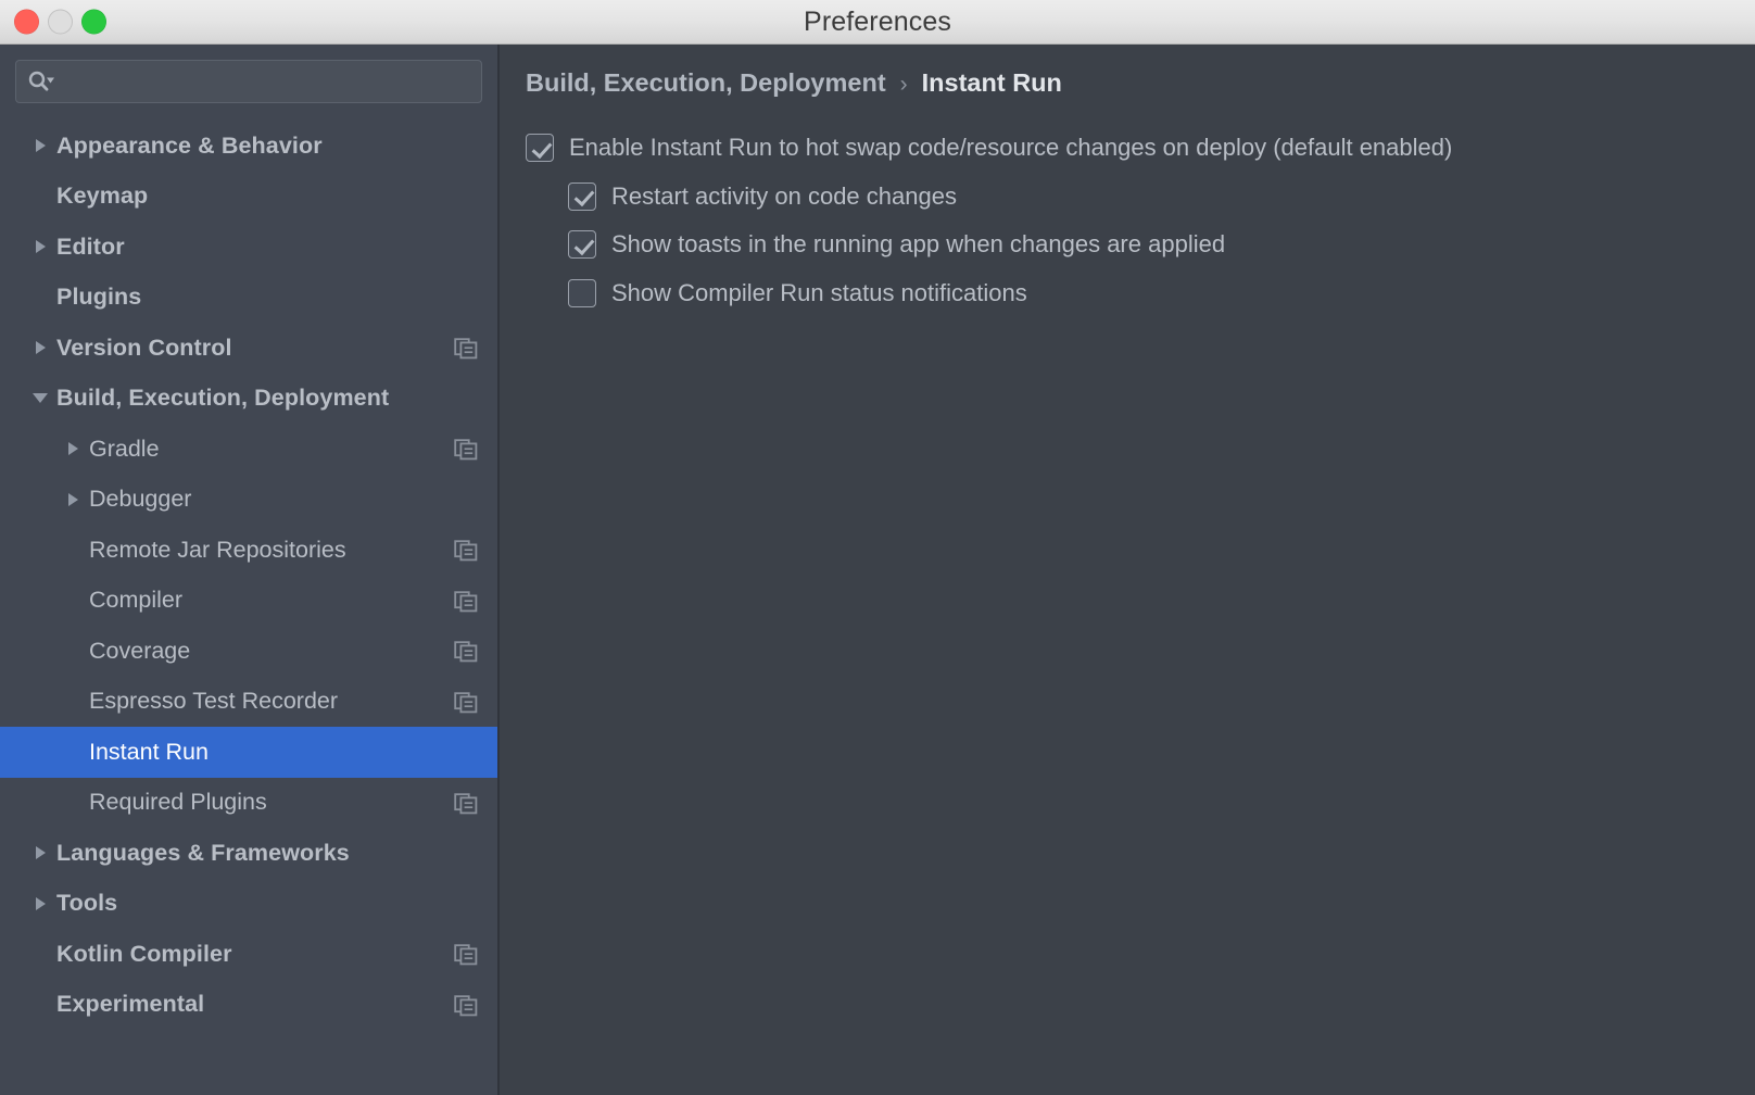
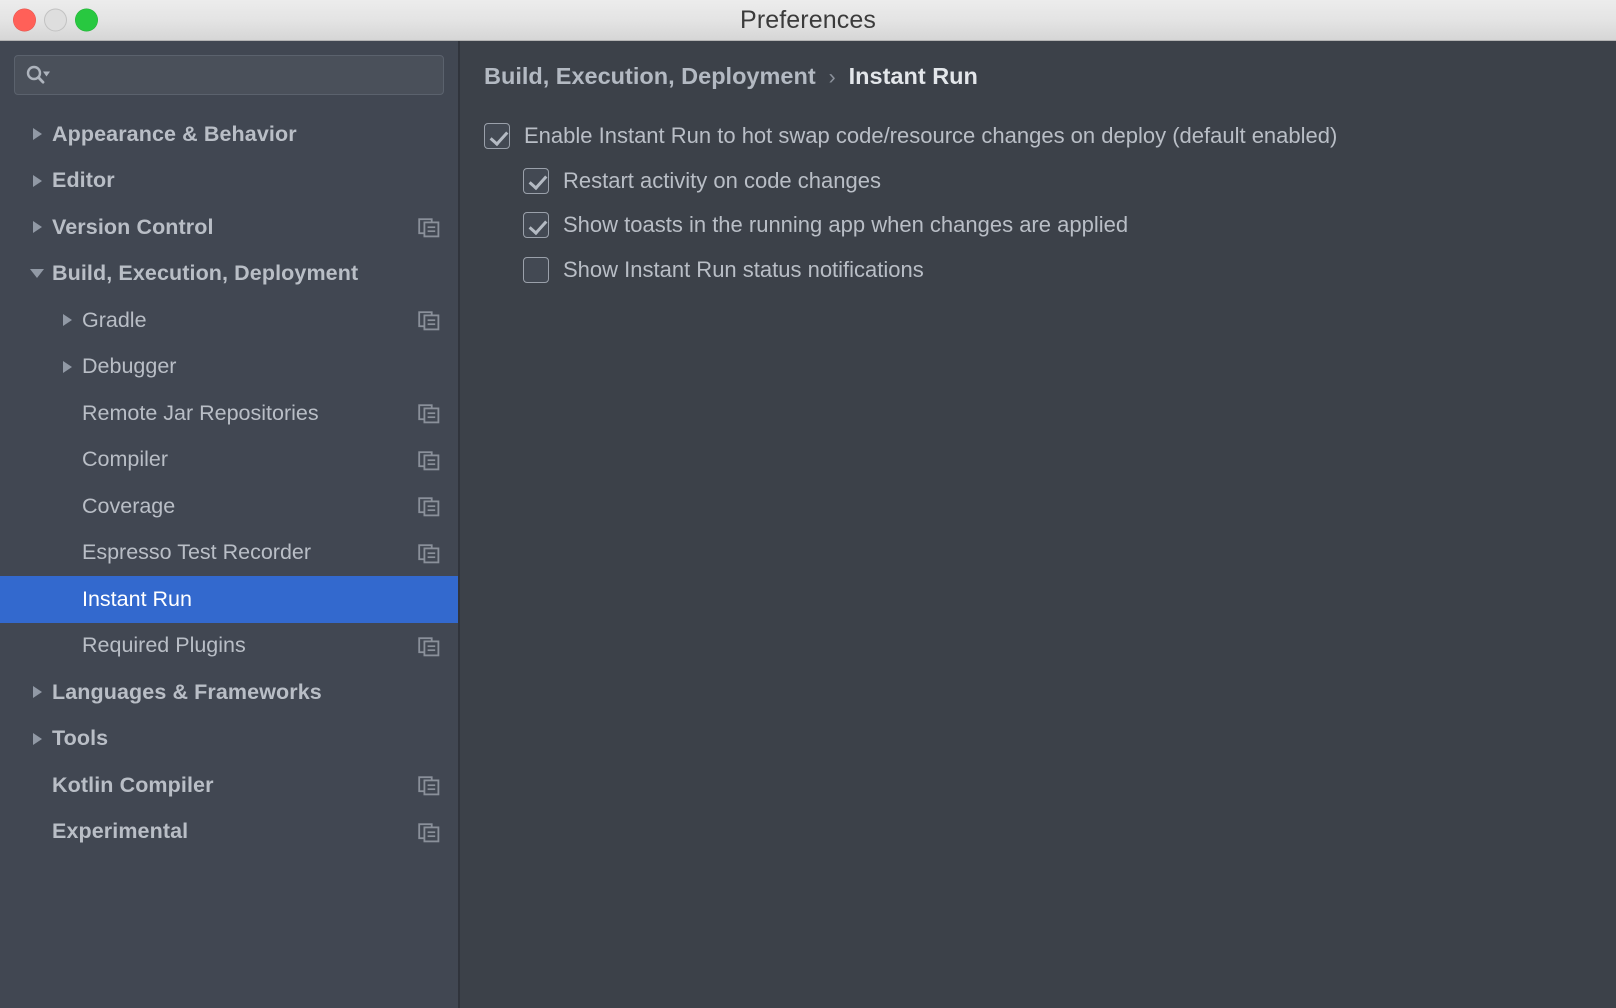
  Preferences
  Appearance & Behavior
- Keymap
  Editor
- Plugins
  Version Control
  Build, Execution, Deployment
  Gradle
  Debugger
  Remote Jar Repositories
  Compiler
  Coverage
  Espresso Test Recorder
  Instant Run
  Required Plugins
  Languages & Frameworks
  Tools
  Kotlin Compiler
  Experimental
  Build, Execution, Deployment
  ›
  Instant Run
  Enable Instant Run to hot swap code/resource changes on deploy (default enabled)
  Restart activity on code changes
  Show toasts in the running app when changes are applied
- Show Compiler Run status notifications
+ Show Instant Run status notifications
